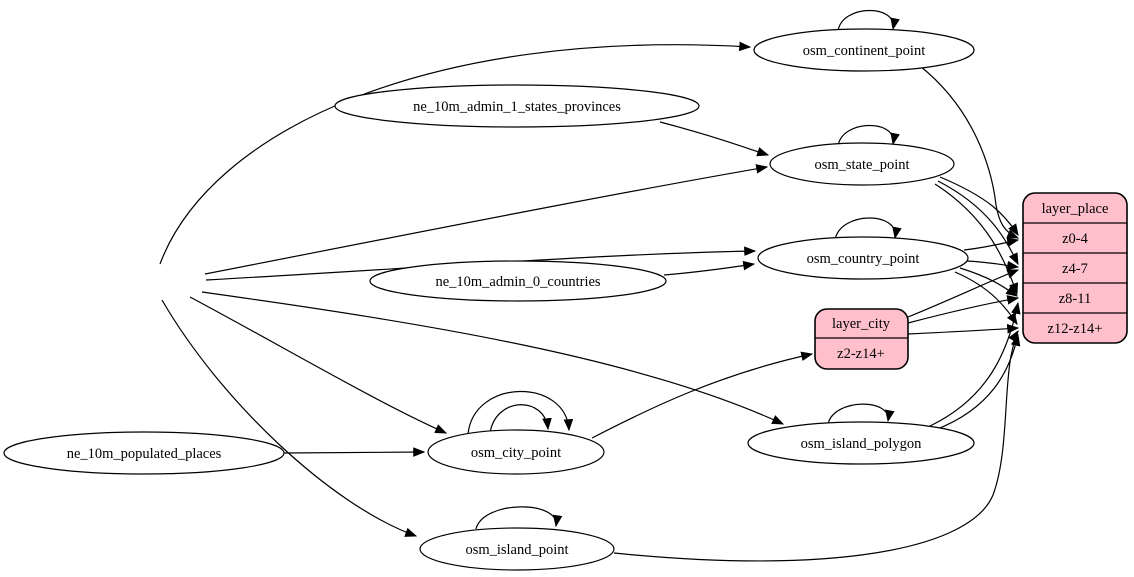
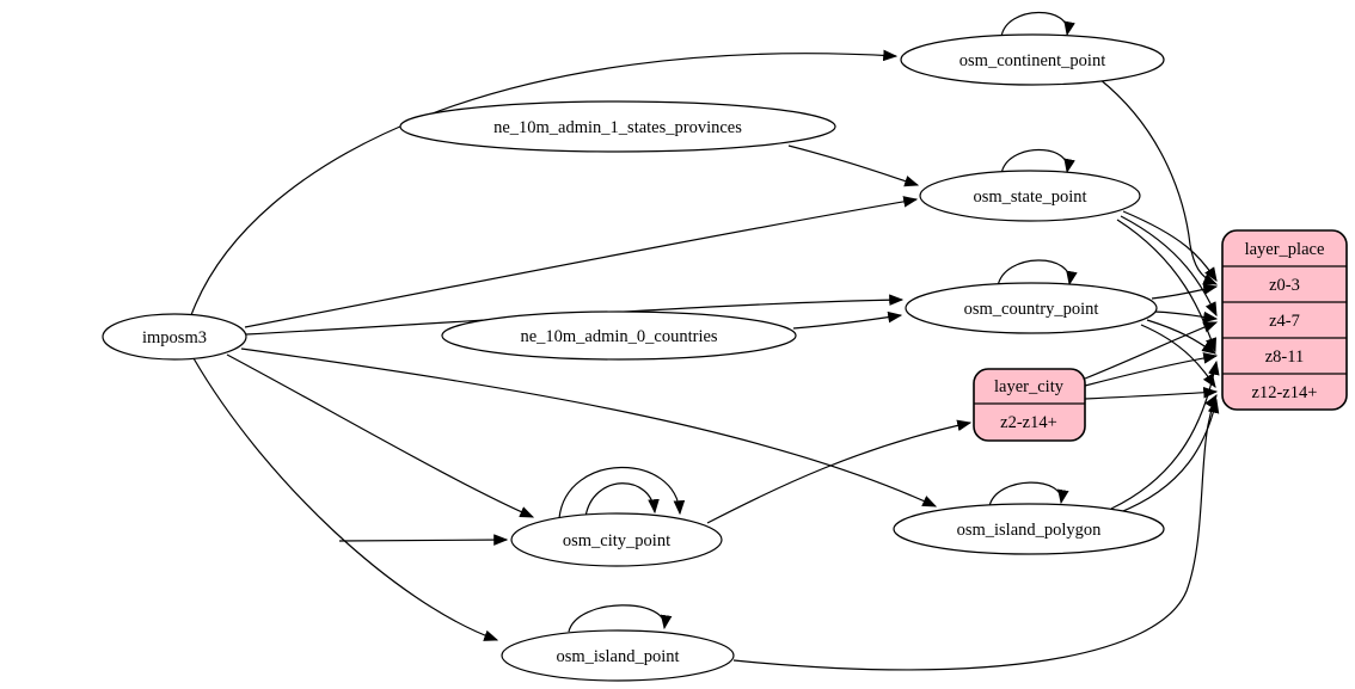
+ imposm3
  ne_10m_admin_1_states_provinces
  ne_10m_admin_0_countries
- ne_10m_populated_places
  osm_continent_point
  osm_state_point
  osm_country_point
  osm_city_point
  osm_island_polygon
  osm_island_point
  layer_city
  z2-z14+
  layer_place
- z0-4
+ z0-3
  z4-7
  z8-11
  z12-z14+
